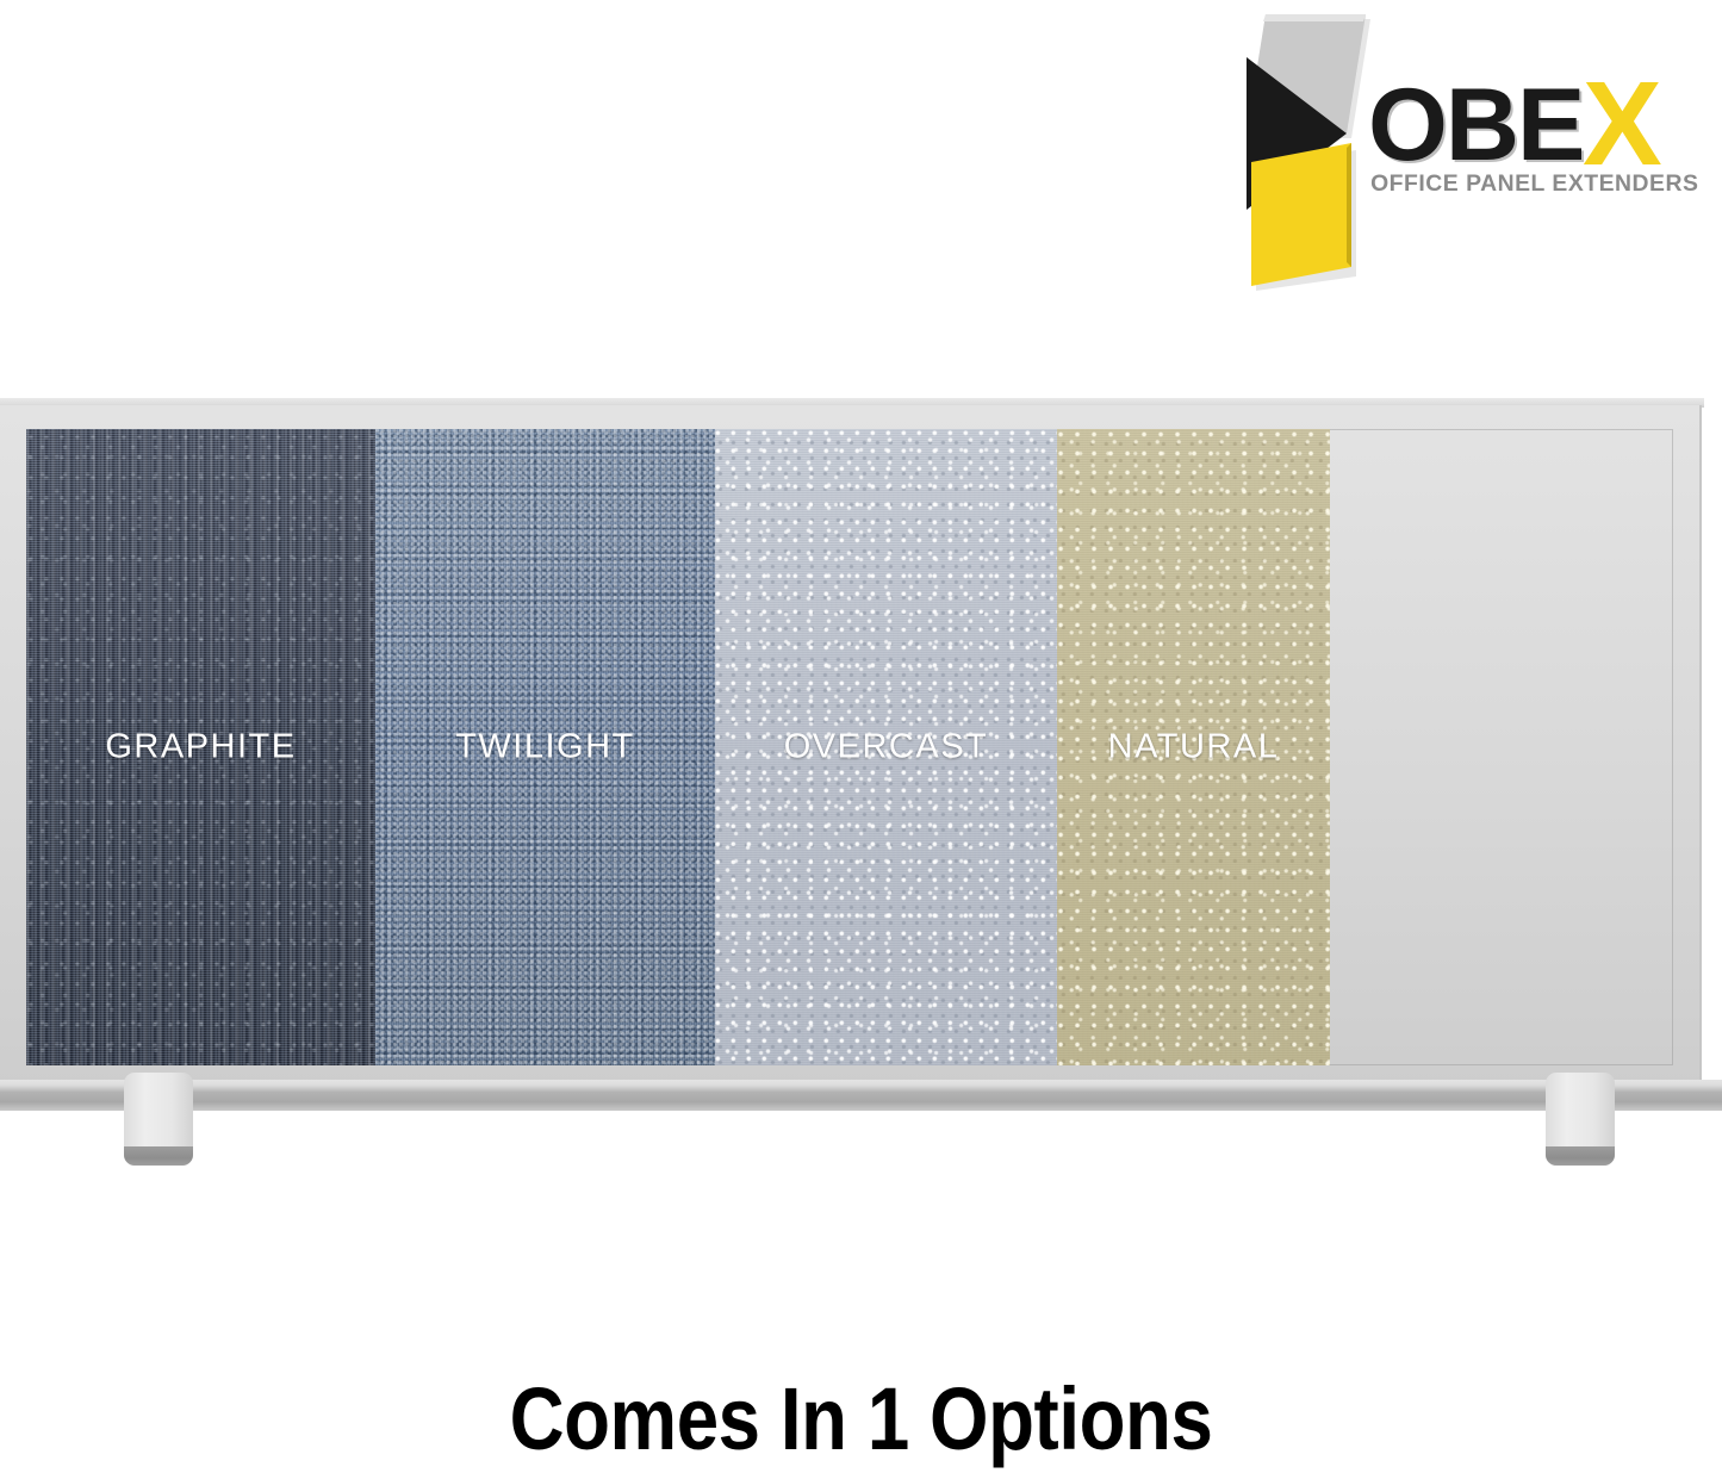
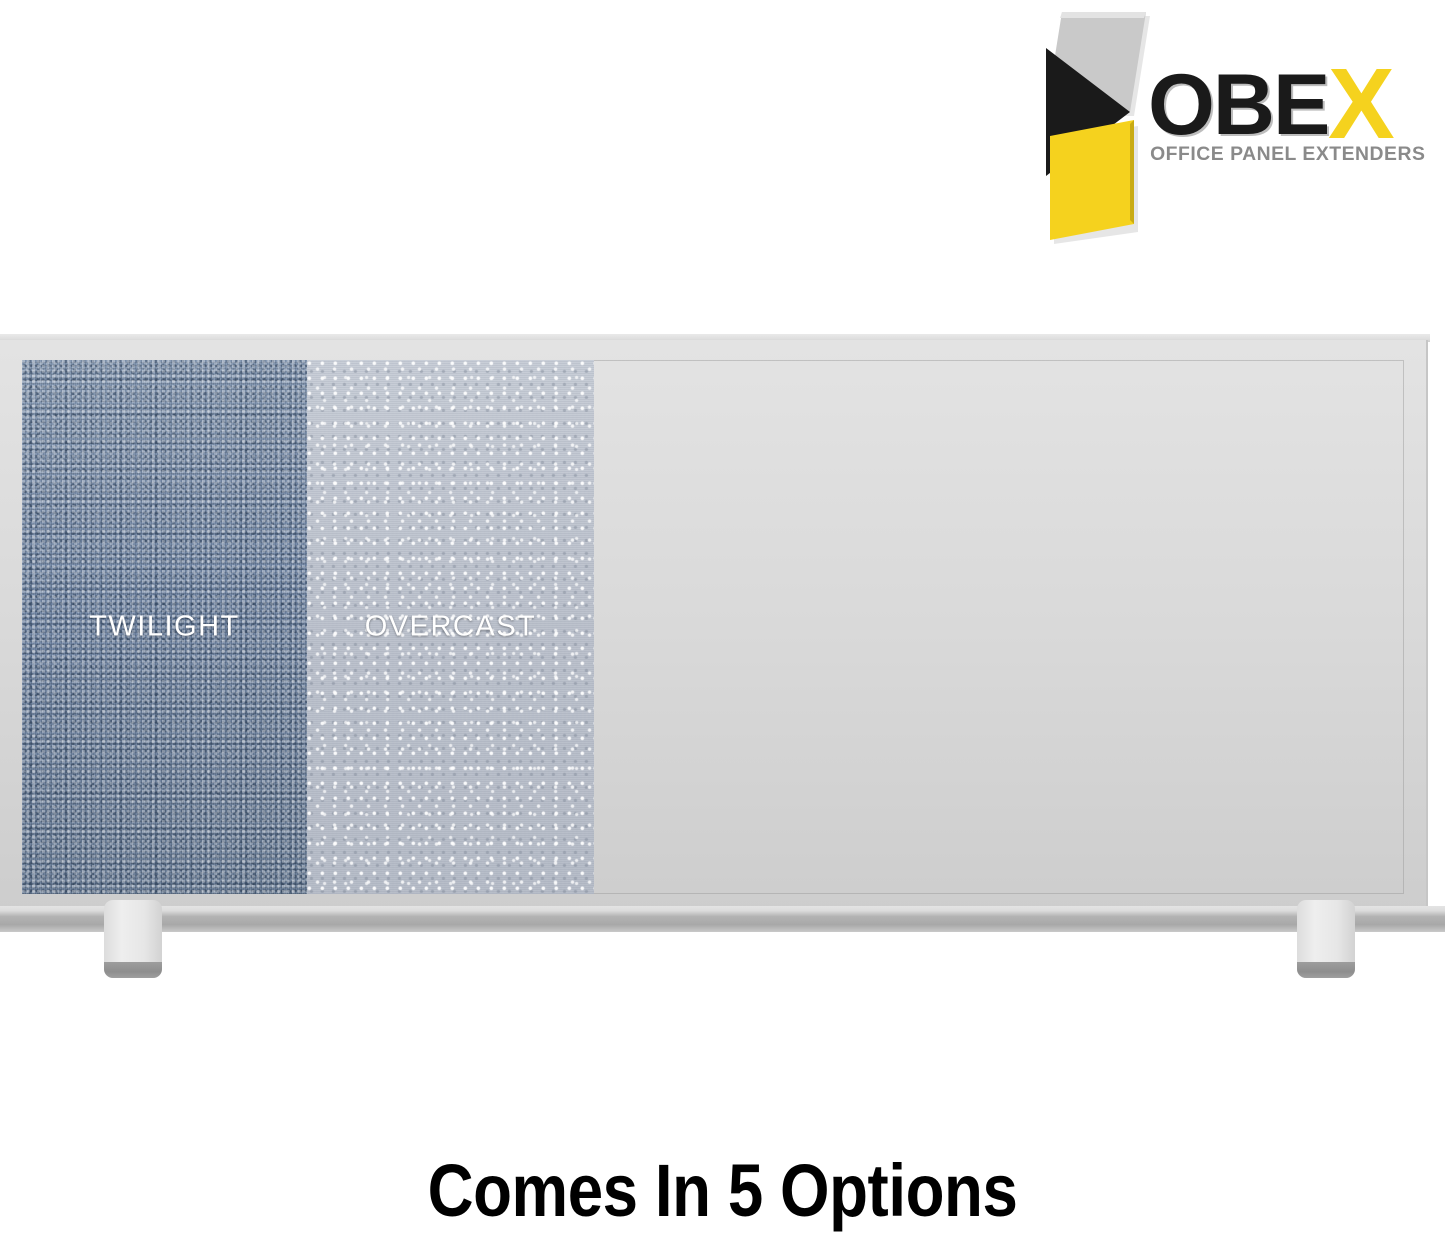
  OBE
  X
  OFFICE PANEL EXTENDERS
- GRAPHITE
  TWILIGHT
  OVERCAST
- NATURAL
- Comes In 1 Options
+ Comes In 5 Options
